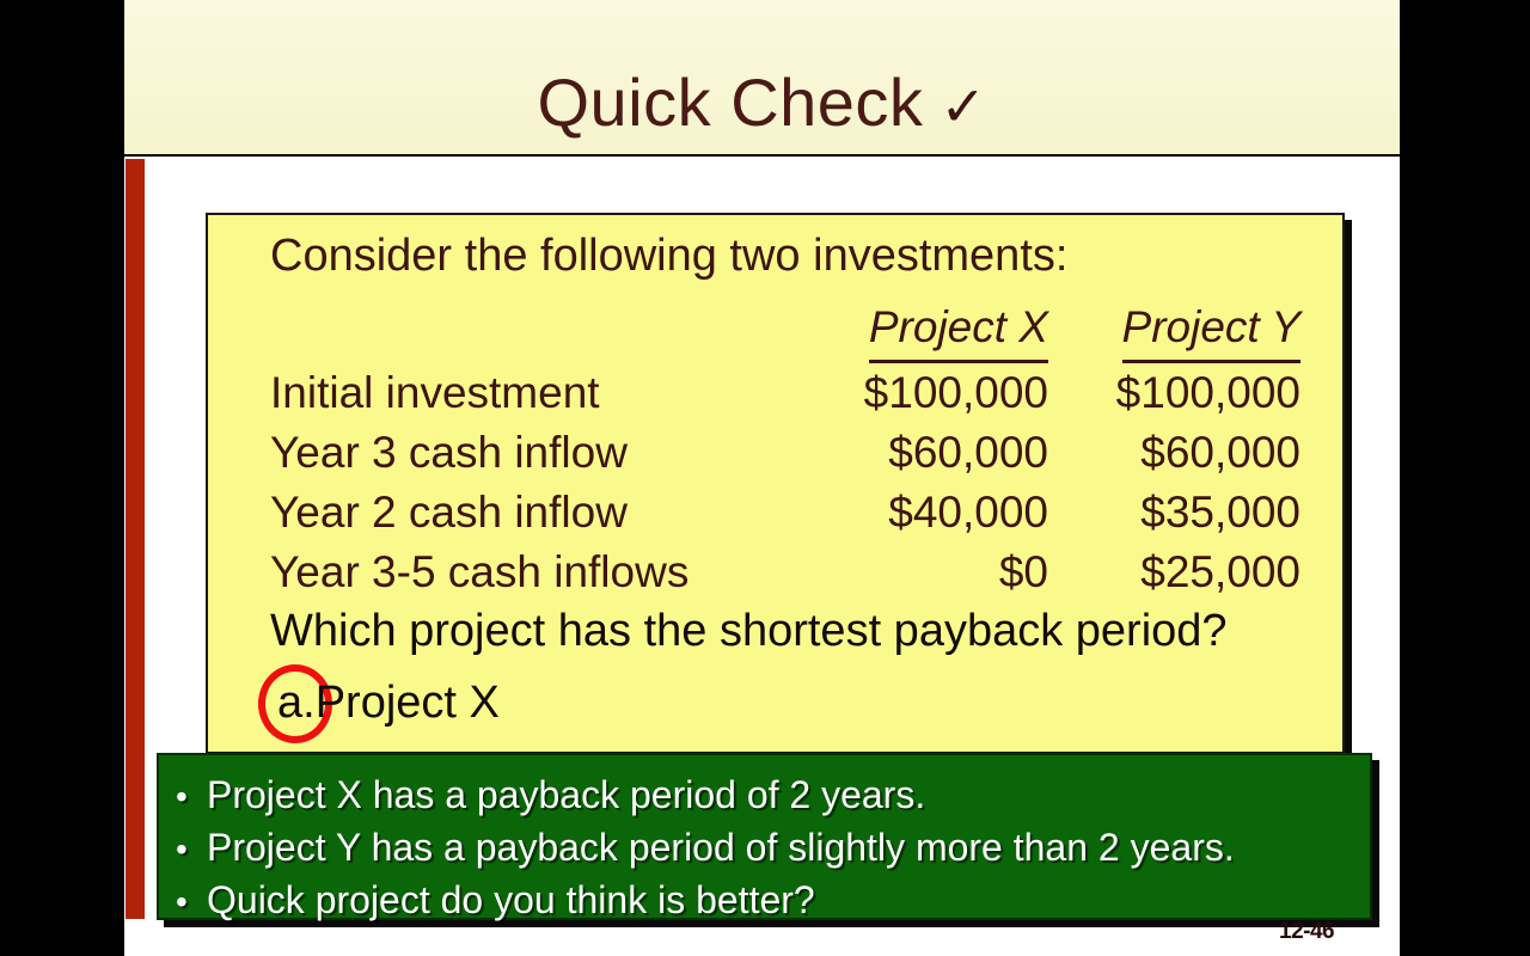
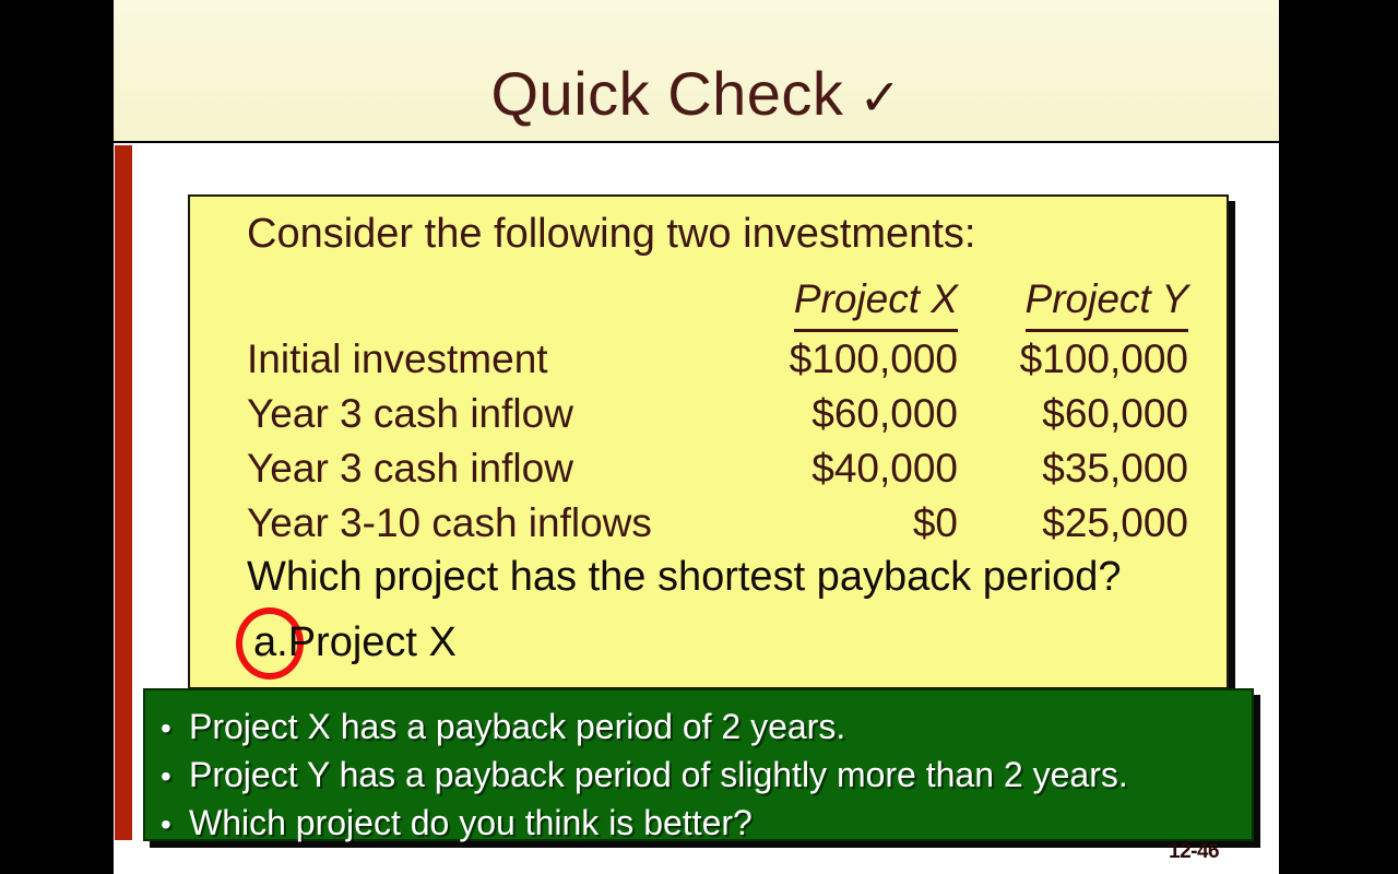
  Quick Check ✓
  Consider the following two investments:
  	Project X	Project Y
  Initial investment	$100,000	$100,000
  Year 3 cash inflow	$60,000	$60,000
- Year 2 cash inflow	$40,000	$35,000
+ Year 3 cash inflow	$40,000	$35,000
- Year 3-5 cash inflows	$0	$25,000
+ Year 3-10 cash inflows	$0	$25,000
  Which project has the shortest payback period?
  a.Project X
  • Project X has a payback period of 2 years.
  • Project Y has a payback period of slightly more than 2 years.
- • Quick project do you think is better?
+ • Which project do you think is better?
  12-46
